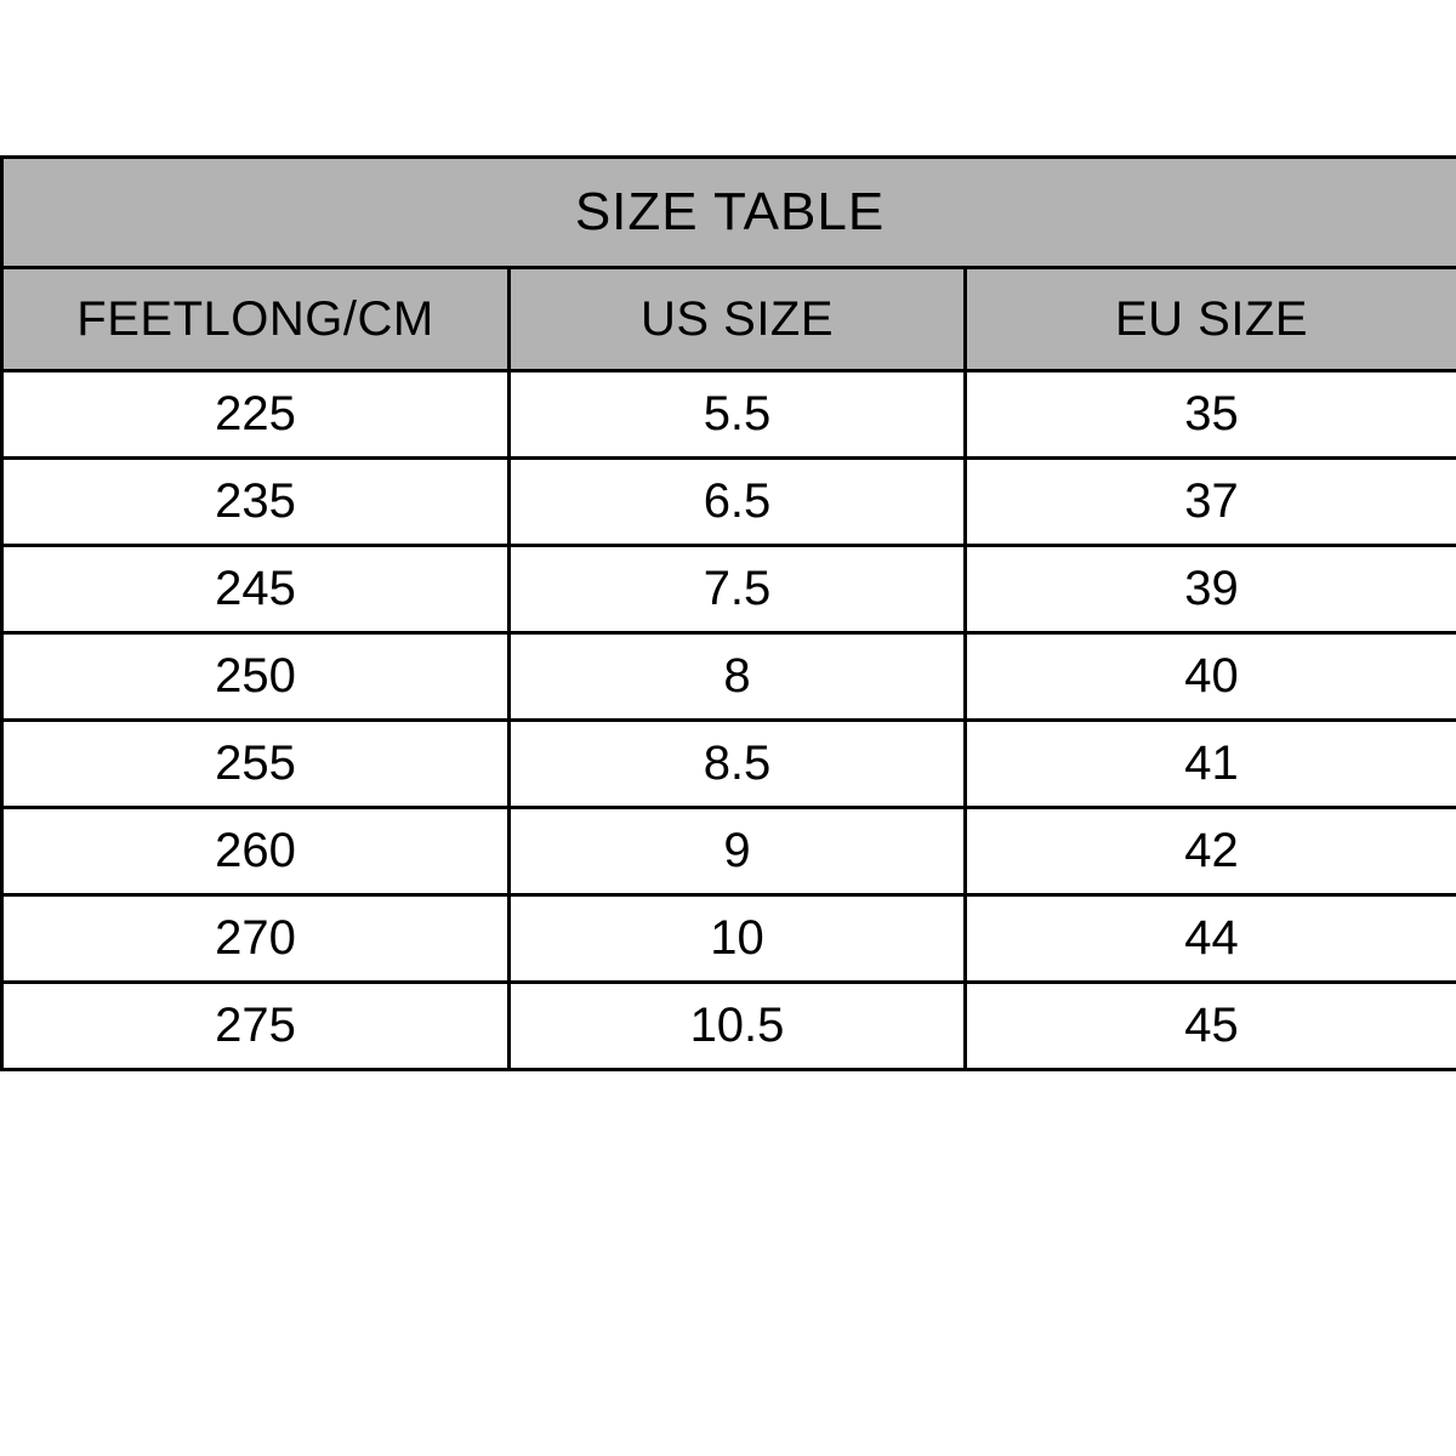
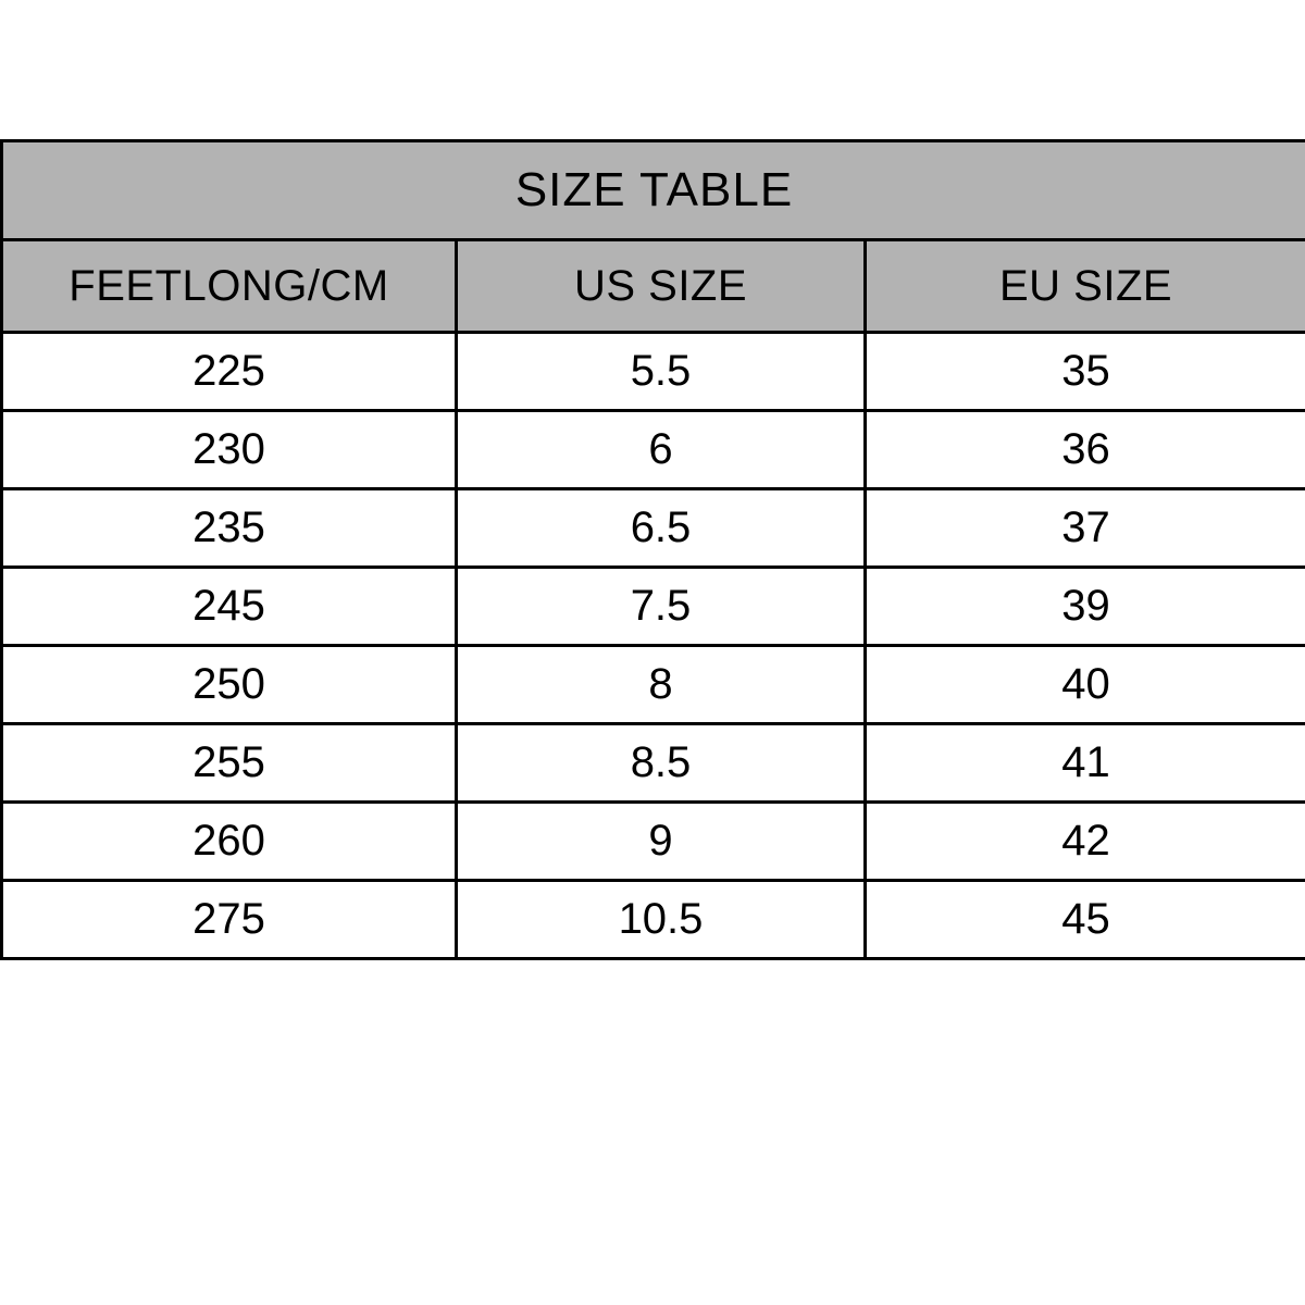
  SIZE TABLE
  FEETLONG/CM	US SIZE	EU SIZE
  225	5.5	35
+ 230	6	36
  235	6.5	37
  245	7.5	39
  250	8	40
  255	8.5	41
  260	9	42
- 270	10	44
  275	10.5	45
